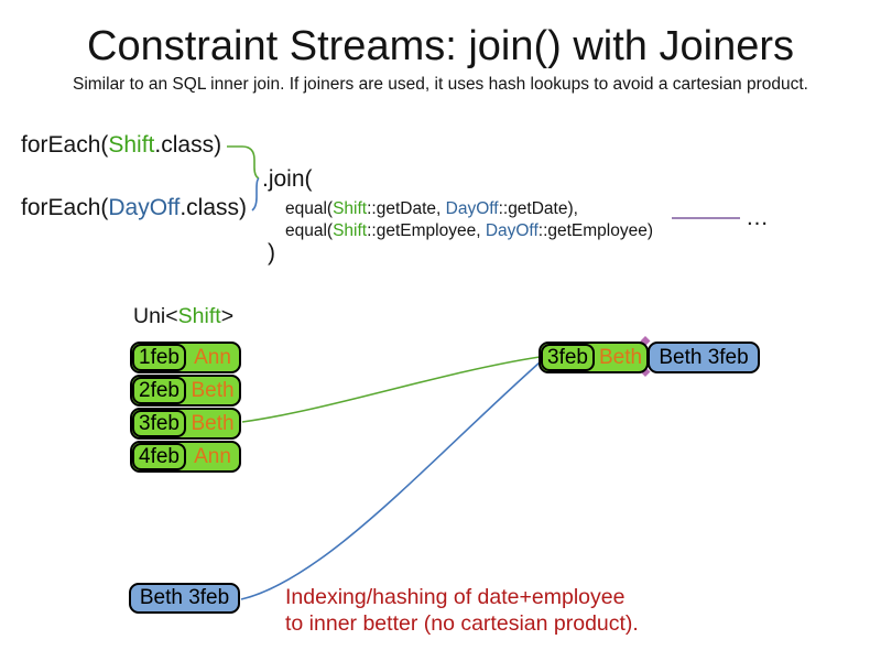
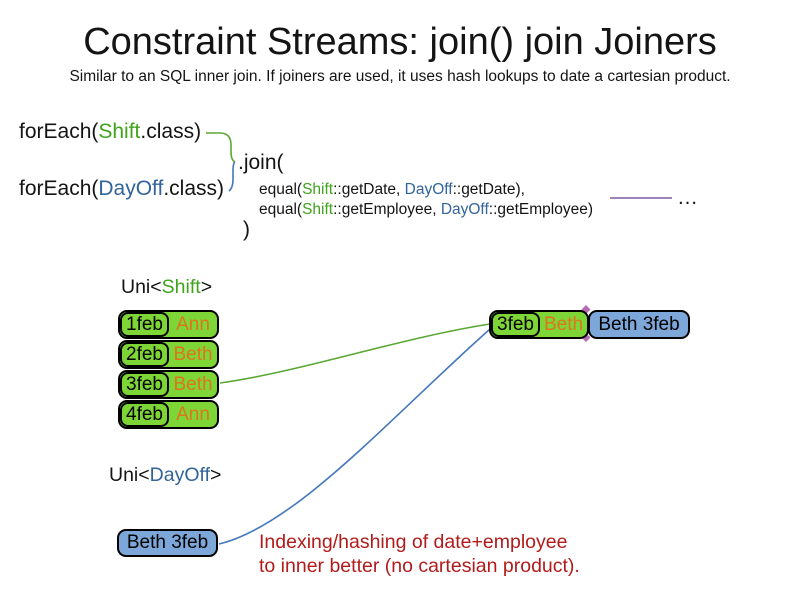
- Constraint Streams: join() with Joiners
+ Constraint Streams: join() join Joiners
- Similar to an SQL inner join. If joiners are used, it uses hash lookups to avoid a cartesian product.
+ Similar to an SQL inner join. If joiners are used, it uses hash lookups to date a cartesian product.
  forEach(Shift.class)
  forEach(DayOff.class)
  .join(
  equal(Shift::getDate, DayOff::getDate),
  equal(Shift::getEmployee, DayOff::getEmployee)
  )
  …
  Uni<Shift>
  1feb
  Ann
  2feb
  Beth
  3feb
  Beth
  4feb
  Ann
  3feb
  Beth
  Beth 3feb
+ Uni<DayOff>
  Beth 3feb
  Indexing/hashing of date+employee
  to inner better (no cartesian product).
